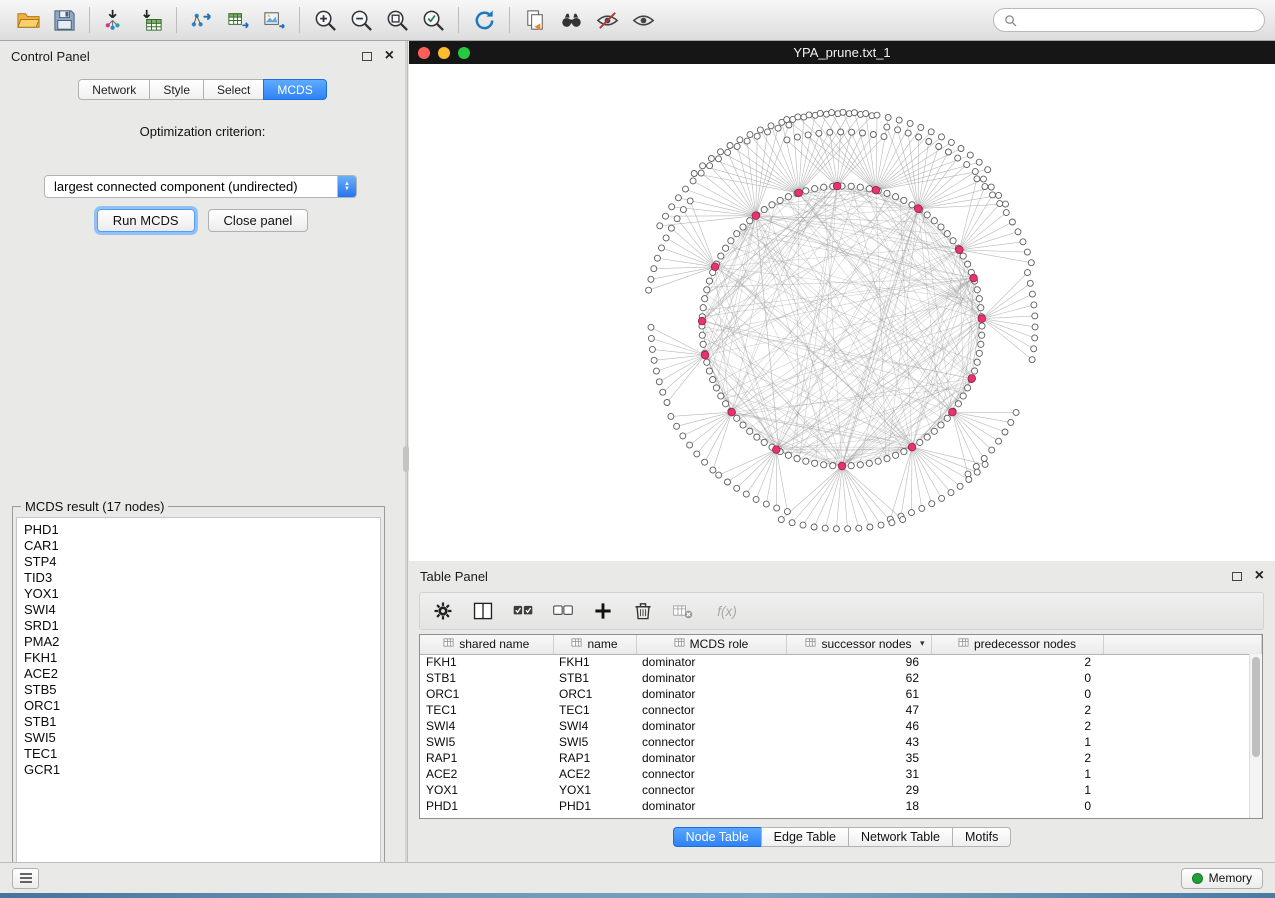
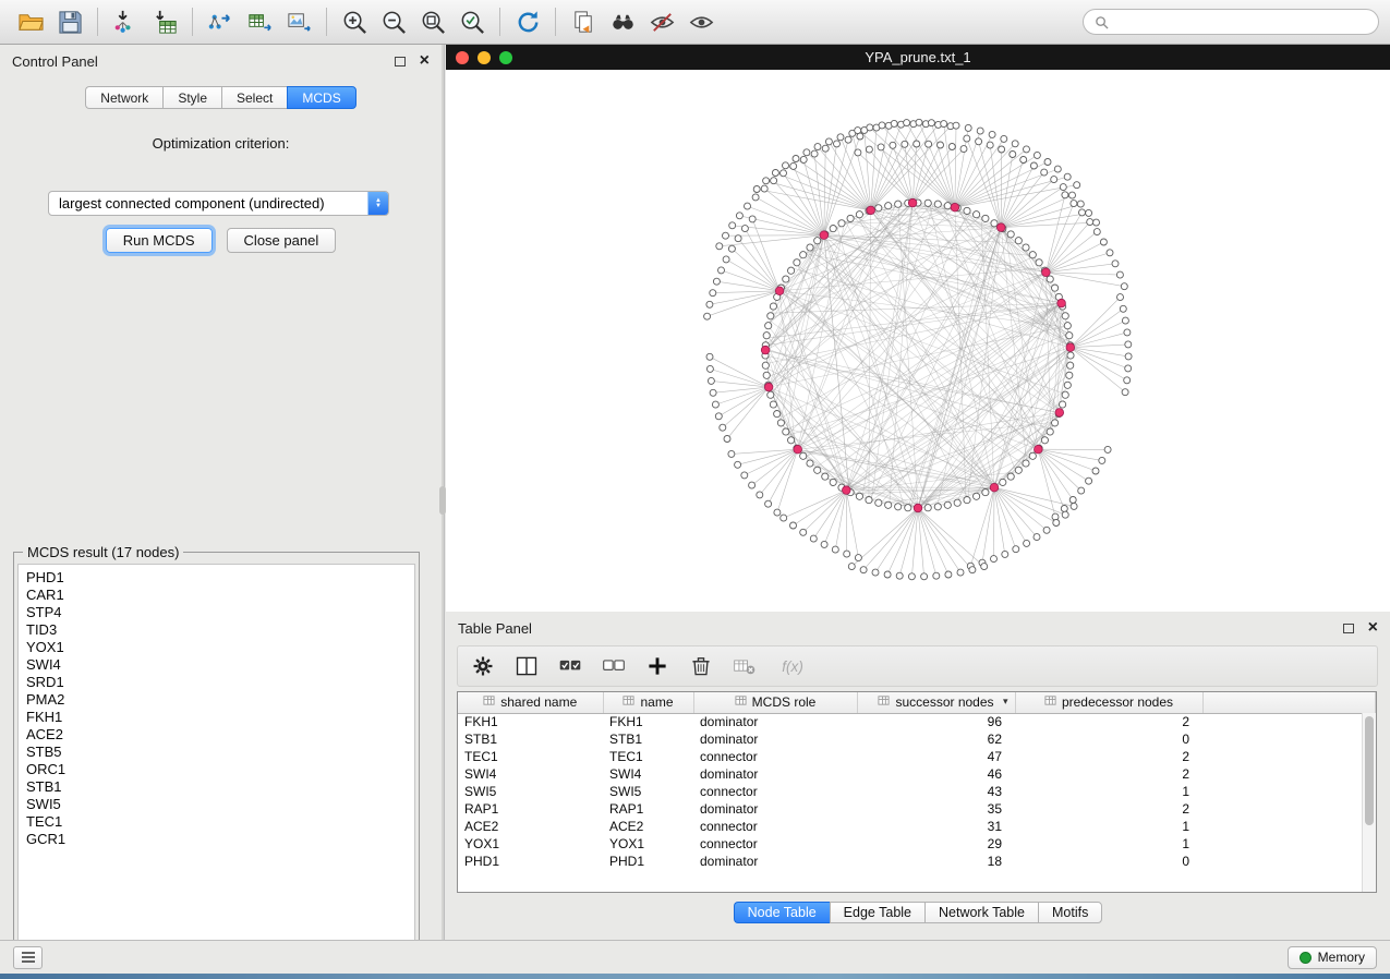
  Control Panel
  ×
  Network
  Style
  Select
  MCDS
  Optimization criterion:
  largest connected component (undirected)
  Run MCDS
  Close panel
  MCDS result (17 nodes)
  PHD1
  CAR1
  STP4
  TID3
  YOX1
  SWI4
  SRD1
  PMA2
  FKH1
  ACE2
  STB5
  ORC1
  STB1
  SWI5
  TEC1
  GCR1
  YPA_prune.txt_1
  Table Panel
  ×
  f(x)
  shared name	name	MCDS role	successor nodes ▾	predecessor nodes
  FKH1	FKH1	dominator	96	2
  STB1	STB1	dominator	62	0
- ORC1	ORC1	dominator	61	0
  TEC1	TEC1	connector	47	2
  SWI4	SWI4	dominator	46	2
  SWI5	SWI5	connector	43	1
  RAP1	RAP1	dominator	35	2
  ACE2	ACE2	connector	31	1
  YOX1	YOX1	connector	29	1
  PHD1	PHD1	dominator	18	0
  Node Table
  Edge Table
  Network Table
  Motifs
  Memory
